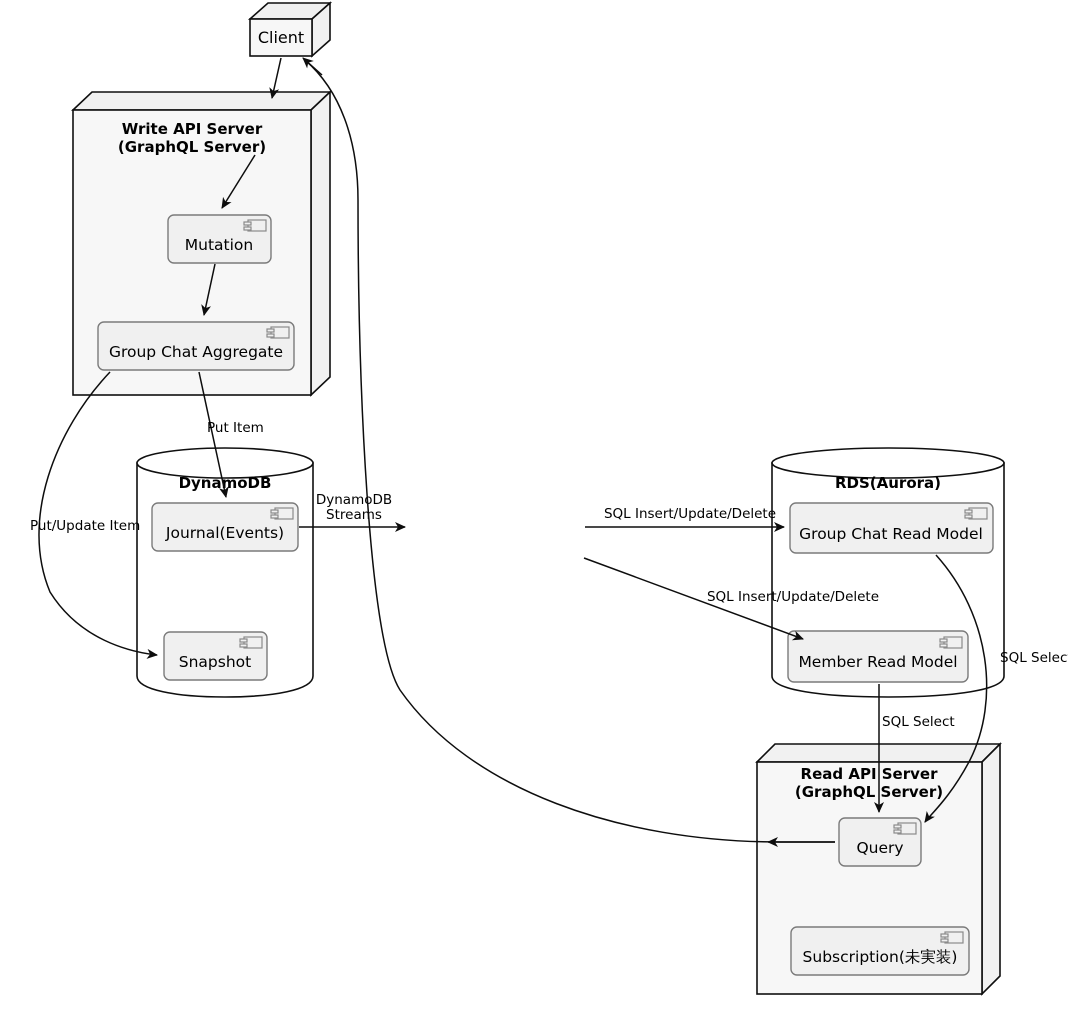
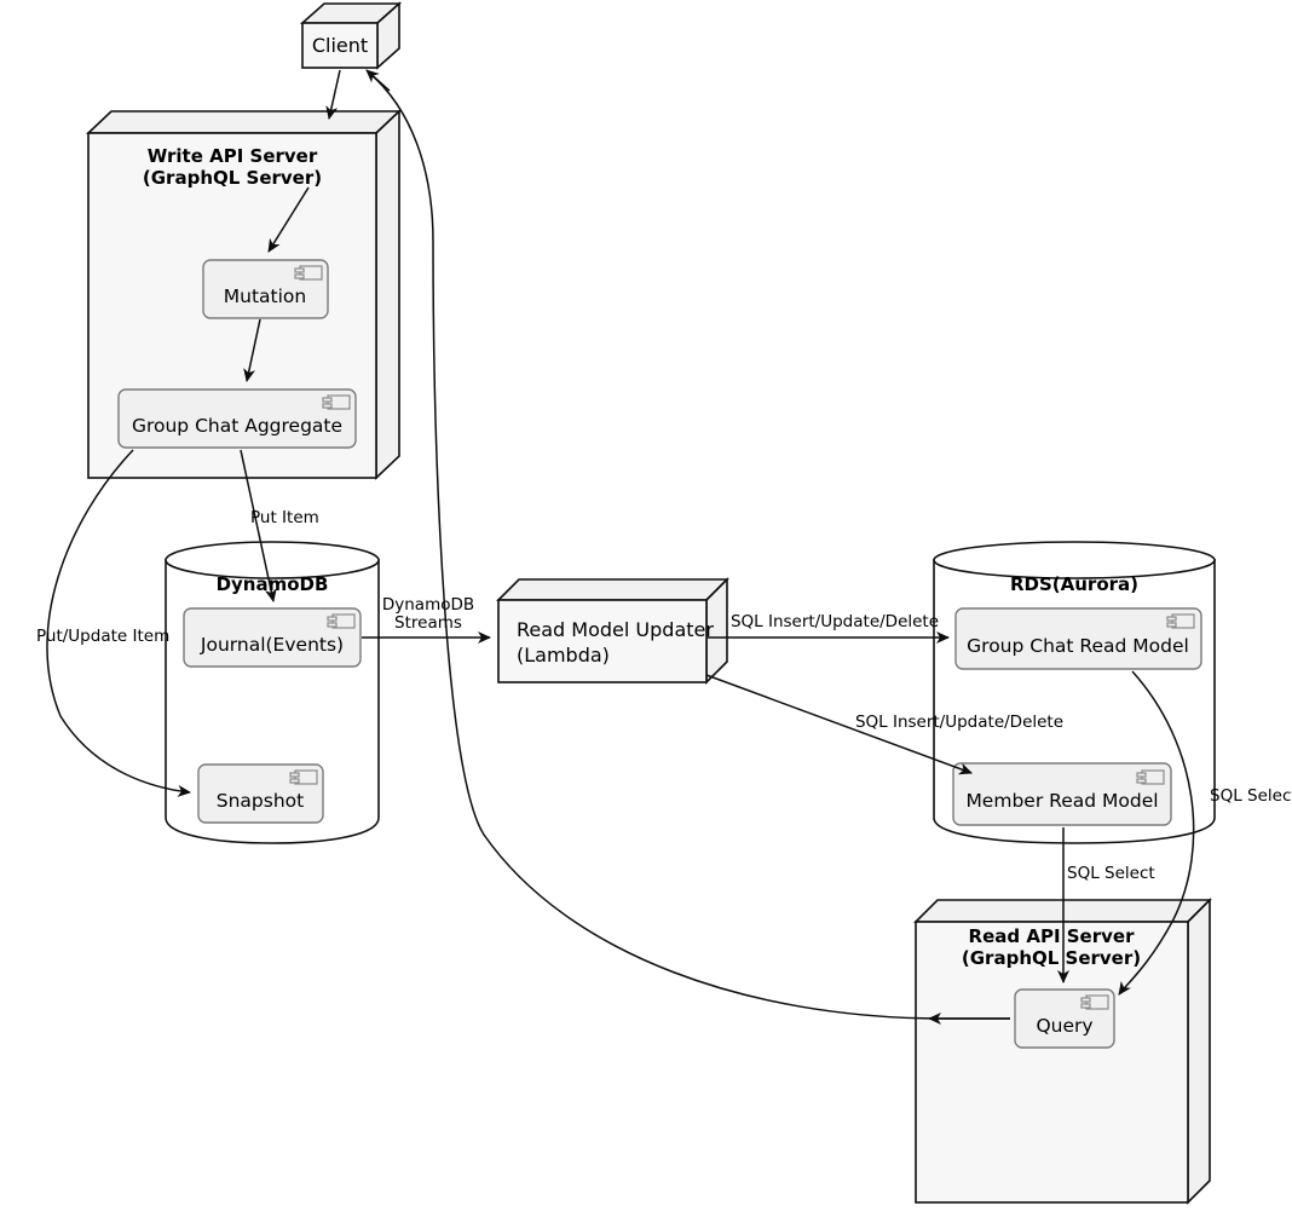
  Client
  Write API Server
  (GraphQL Server)
  Mutation
  Group Chat Aggregate
  DynamoDB
  Journal(Events)
  Snapshot
+ Read Model Updater
+ (Lambda)
  RDS(Aurora)
  Group Chat Read Model
  Member Read Model
  Read API Server
  (GraphQL Server)
  Query
- Subscription(未実装)
  Put Item
  Put/Update Item
  DynamoDB
  Streas
  SQL Insert/Update/Delete
  SQL Insert/Update/Delete
  SQL Selec
  SQL Select
